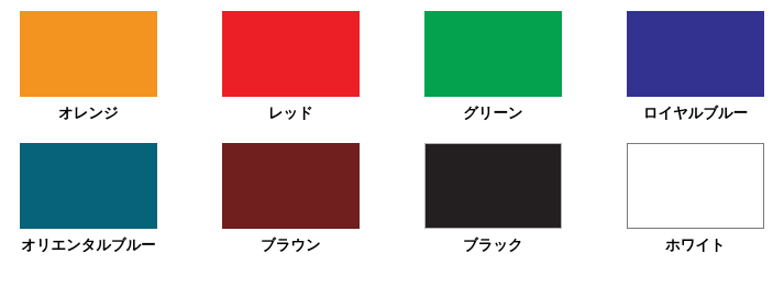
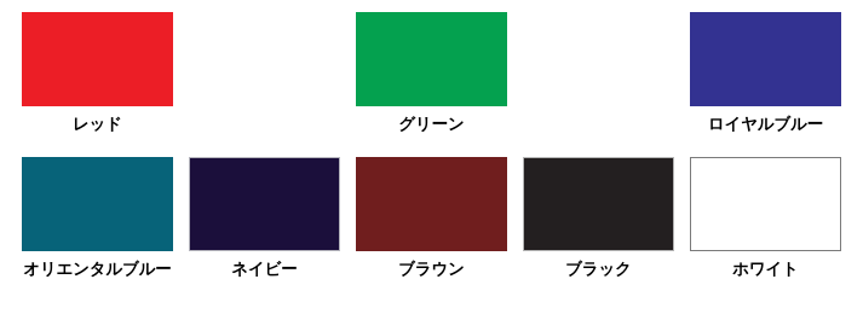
- オレンジ
  レッド
  グリーン
  ロイヤルブルー
  オリエンタルブルー
+ ネイビー
  ブラウン
  ブラック
  ホワイト
